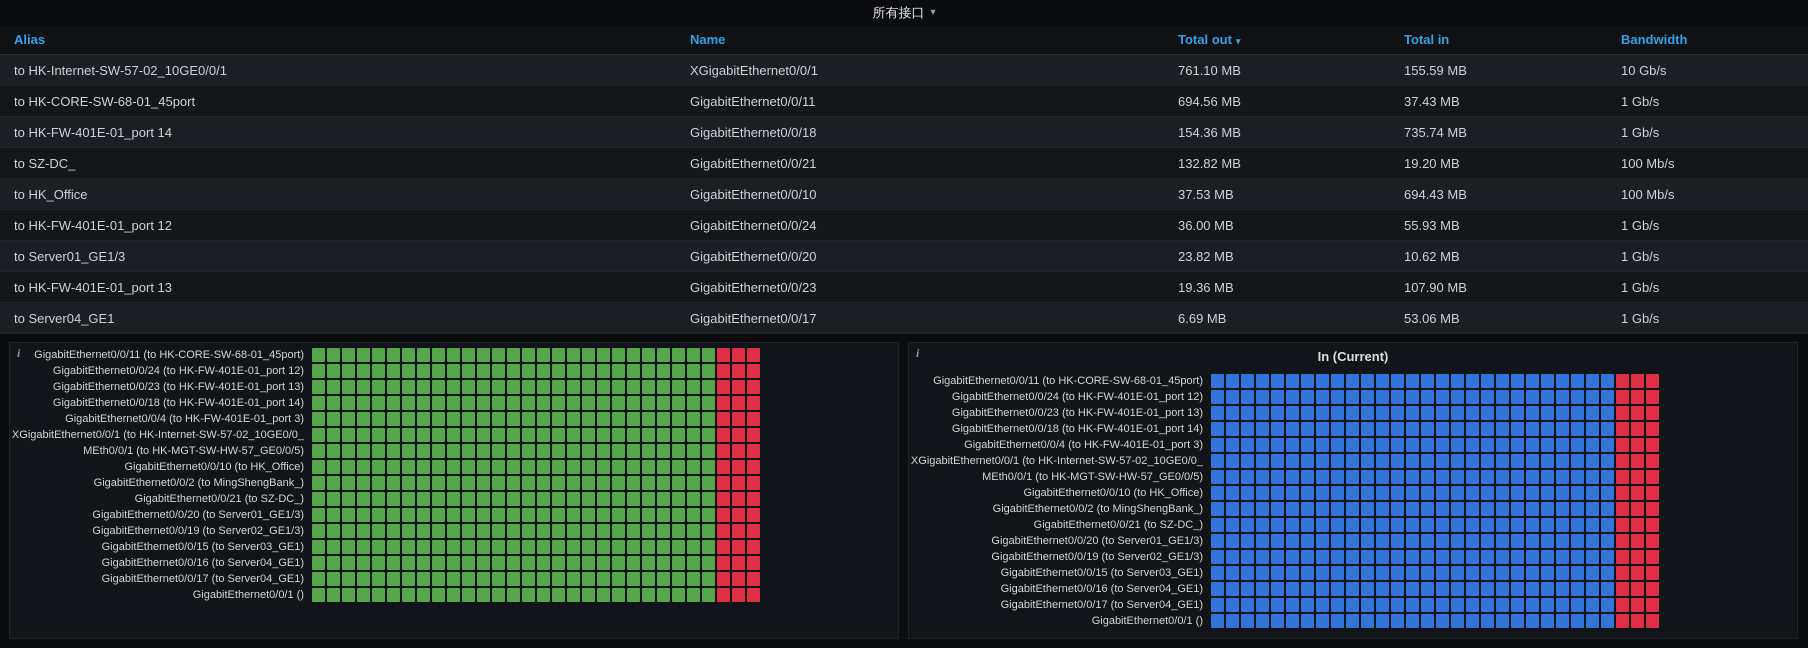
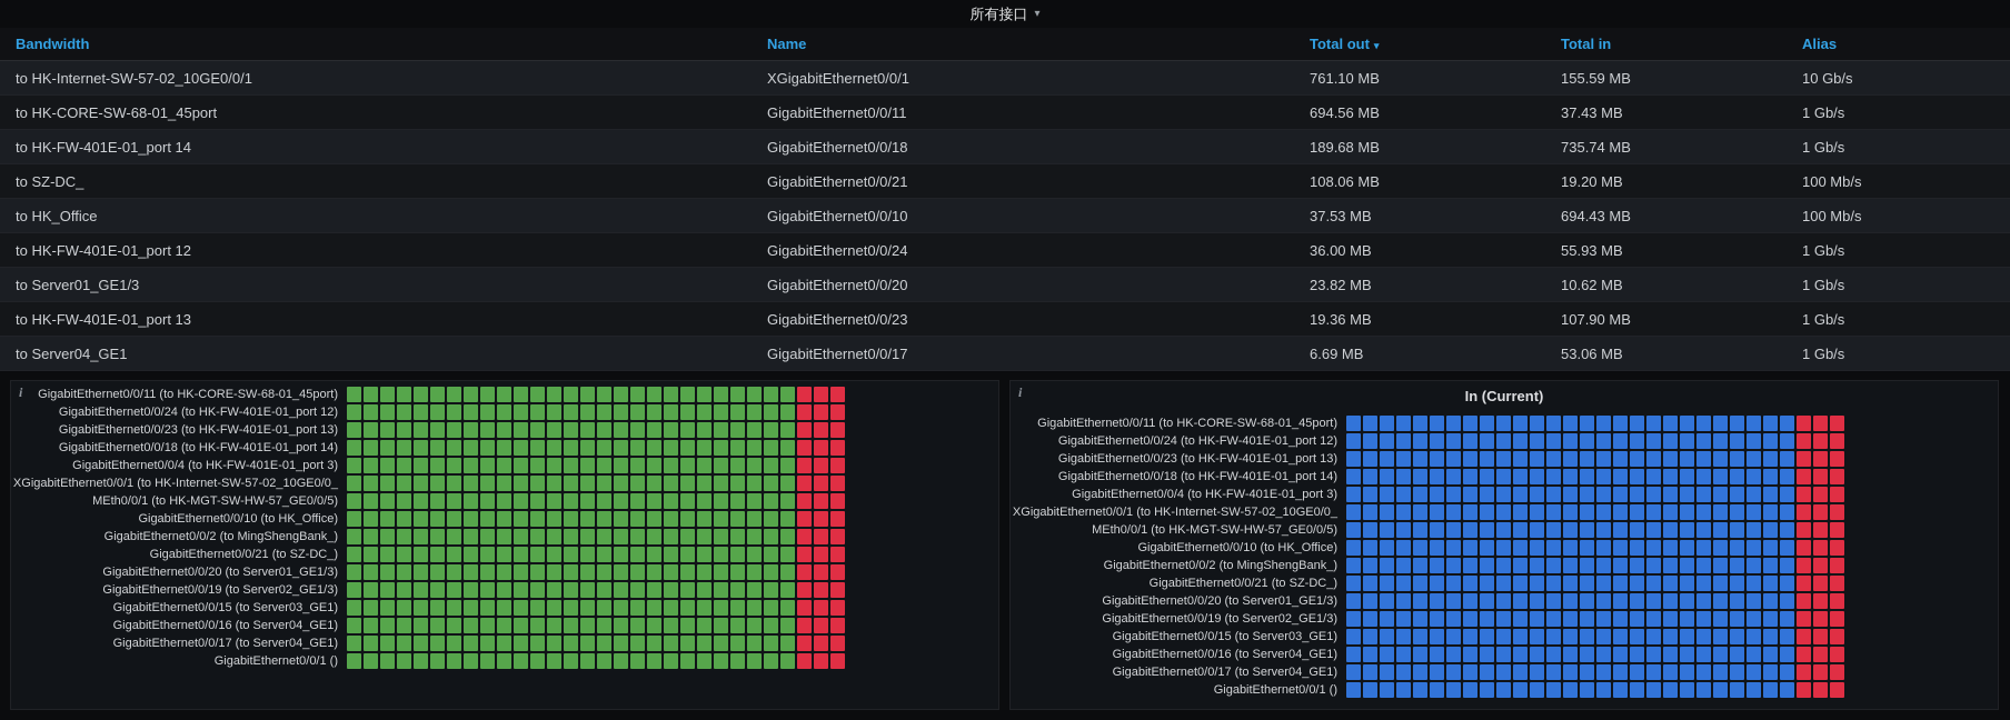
  所有接口
  ▾
- Alias
+ Bandwidth
  Name
  Total out ▾
  Total in
- Bandwidth
+ Alias
  to HK-Internet-SW-57-02_10GE0/0/1
  XGigabitEthernet0/0/1
  761.10 MB
  155.59 MB
  10 Gb/s
  to HK-CORE-SW-68-01_45port
  GigabitEthernet0/0/11
  694.56 MB
  37.43 MB
  1 Gb/s
  to HK-FW-401E-01_port 14
  GigabitEthernet0/0/18
- 154.36 MB
+ 189.68 MB
  735.74 MB
  1 Gb/s
  to SZ-DC_
  GigabitEthernet0/0/21
- 132.82 MB
+ 108.06 MB
  19.20 MB
  100 Mb/s
  to HK_Office
  GigabitEthernet0/0/10
  37.53 MB
  694.43 MB
  100 Mb/s
  to HK-FW-401E-01_port 12
  GigabitEthernet0/0/24
  36.00 MB
  55.93 MB
  1 Gb/s
  to Server01_GE1/3
  GigabitEthernet0/0/20
  23.82 MB
  10.62 MB
  1 Gb/s
  to HK-FW-401E-01_port 13
  GigabitEthernet0/0/23
  19.36 MB
  107.90 MB
  1 Gb/s
  to Server04_GE1
  GigabitEthernet0/0/17
  6.69 MB
  53.06 MB
  1 Gb/s
  i
  GigabitEthernet0/0/11 (to HK-CORE-SW-68-01_45port)
  GigabitEthernet0/0/24 (to HK-FW-401E-01_port 12)
  GigabitEthernet0/0/23 (to HK-FW-401E-01_port 13)
  GigabitEthernet0/0/18 (to HK-FW-401E-01_port 14)
  GigabitEthernet0/0/4 (to HK-FW-401E-01_port 3)
  XGigabitEthernet0/0/1 (to HK-Internet-SW-57-02_10GE0/0_
  MEth0/0/1 (to HK-MGT-SW-HW-57_GE0/0/5)
  GigabitEthernet0/0/10 (to HK_Office)
  GigabitEthernet0/0/2 (to MingShengBank_)
  GigabitEthernet0/0/21 (to SZ-DC_)
  GigabitEthernet0/0/20 (to Server01_GE1/3)
  GigabitEthernet0/0/19 (to Server02_GE1/3)
  GigabitEthernet0/0/15 (to Server03_GE1)
  GigabitEthernet0/0/16 (to Server04_GE1)
  GigabitEthernet0/0/17 (to Server04_GE1)
  GigabitEthernet0/0/1 ()
  i
  In (Current)
  GigabitEthernet0/0/11 (to HK-CORE-SW-68-01_45port)
  GigabitEthernet0/0/24 (to HK-FW-401E-01_port 12)
  GigabitEthernet0/0/23 (to HK-FW-401E-01_port 13)
  GigabitEthernet0/0/18 (to HK-FW-401E-01_port 14)
  GigabitEthernet0/0/4 (to HK-FW-401E-01_port 3)
  XGigabitEthernet0/0/1 (to HK-Internet-SW-57-02_10GE0/0_
  MEth0/0/1 (to HK-MGT-SW-HW-57_GE0/0/5)
  GigabitEthernet0/0/10 (to HK_Office)
  GigabitEthernet0/0/2 (to MingShengBank_)
  GigabitEthernet0/0/21 (to SZ-DC_)
  GigabitEthernet0/0/20 (to Server01_GE1/3)
  GigabitEthernet0/0/19 (to Server02_GE1/3)
  GigabitEthernet0/0/15 (to Server03_GE1)
  GigabitEthernet0/0/16 (to Server04_GE1)
  GigabitEthernet0/0/17 (to Server04_GE1)
  GigabitEthernet0/0/1 ()
